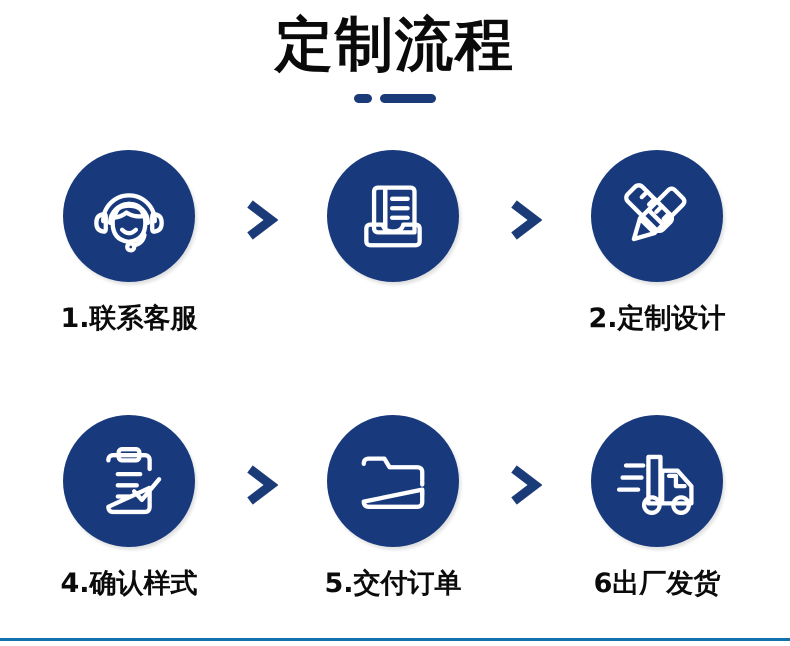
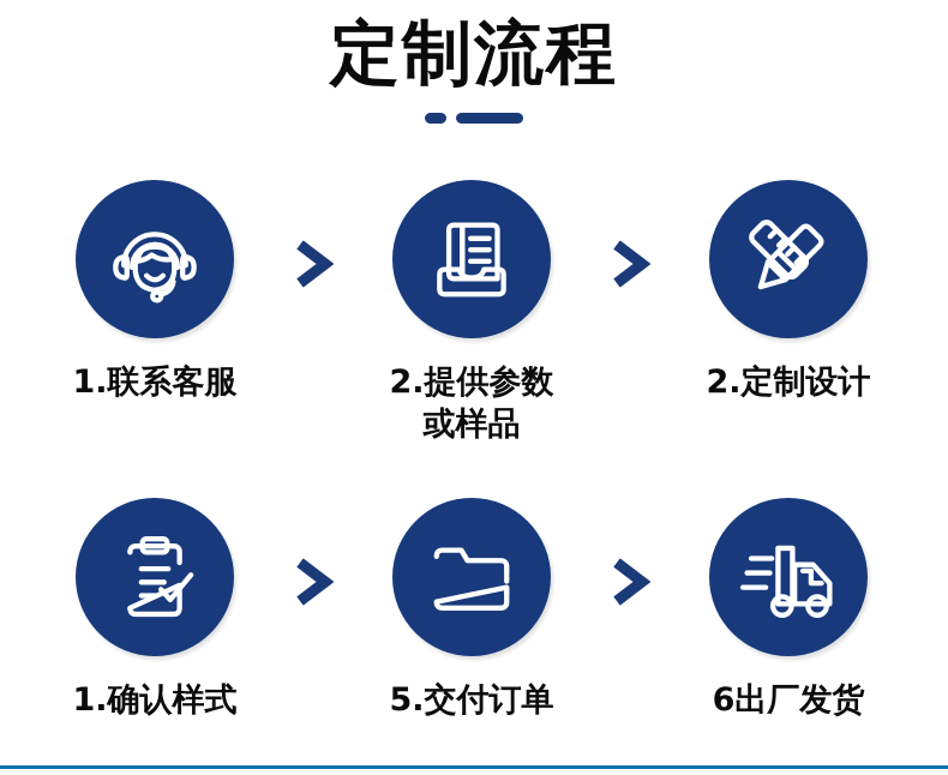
  定制流程
  1.联系客服
+ 2.提供参数
+ 或样品
  2.定制设计
- 4.确认样式
+ 1.确认样式
  5.交付订单
  6出厂发货
